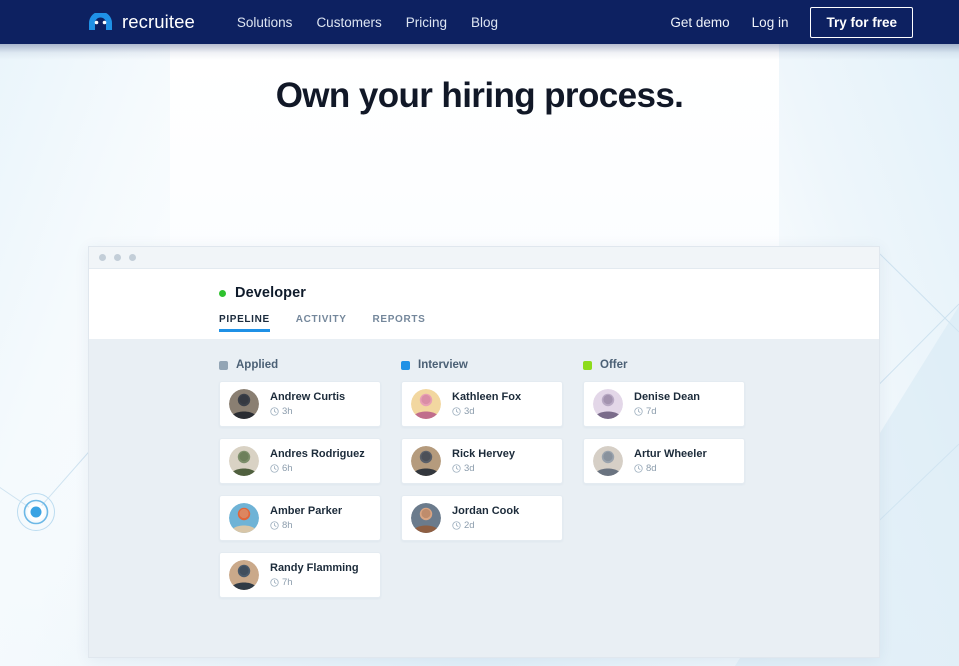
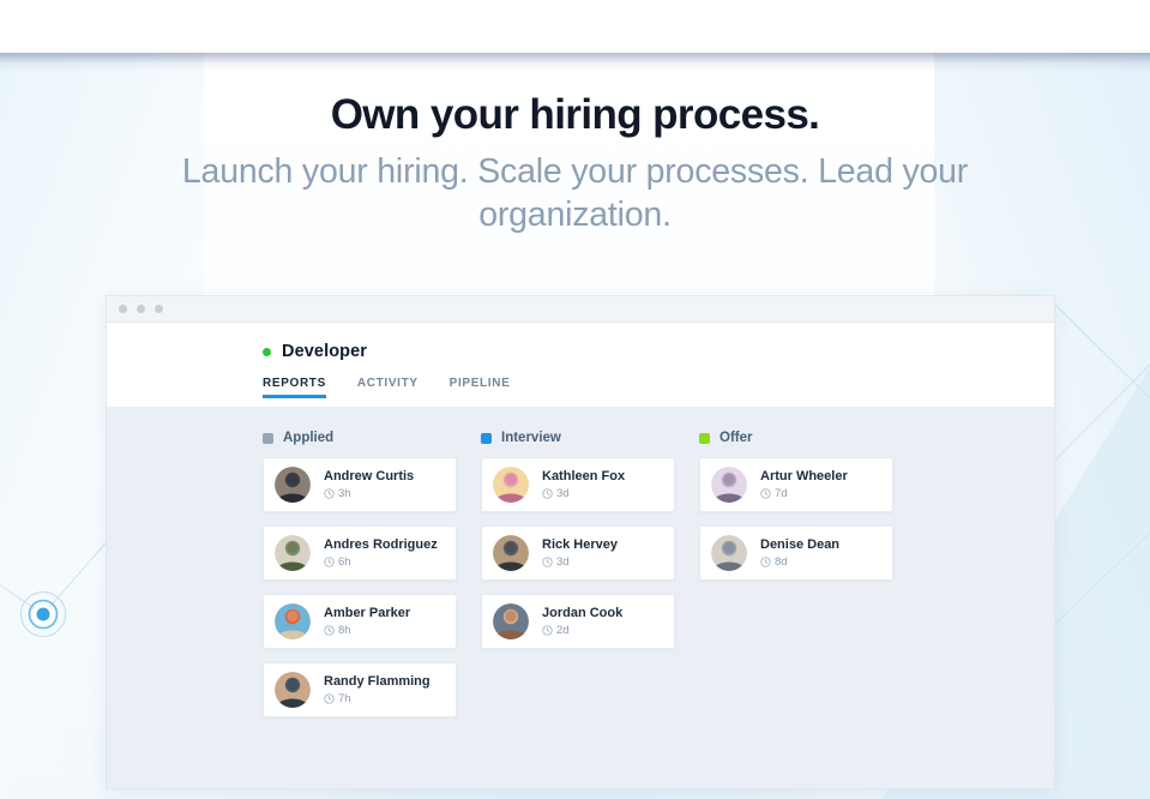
- recruitee
- Solutions
- Customers
- Pricing
- Blog
- Get demo
- Log in
- Try for free
  Own your hiring process.
+ Launch your hiring. Scale your processes. Lead your organization.
  Developer
- PIPELINE
+ REPORTS
  ACTIVITY
- REPORTS
+ PIPELINE
  Applied
  Andrew Curtis
  3h
  Andres Rodriguez
  6h
  Amber Parker
  8h
  Randy Flamming
  7h
  Interview
  Kathleen Fox
  3d
  Rick Hervey
  3d
  Jordan Cook
  2d
  Offer
- Denise Dean
+ Artur Wheeler
  7d
- Artur Wheeler
+ Denise Dean
  8d
